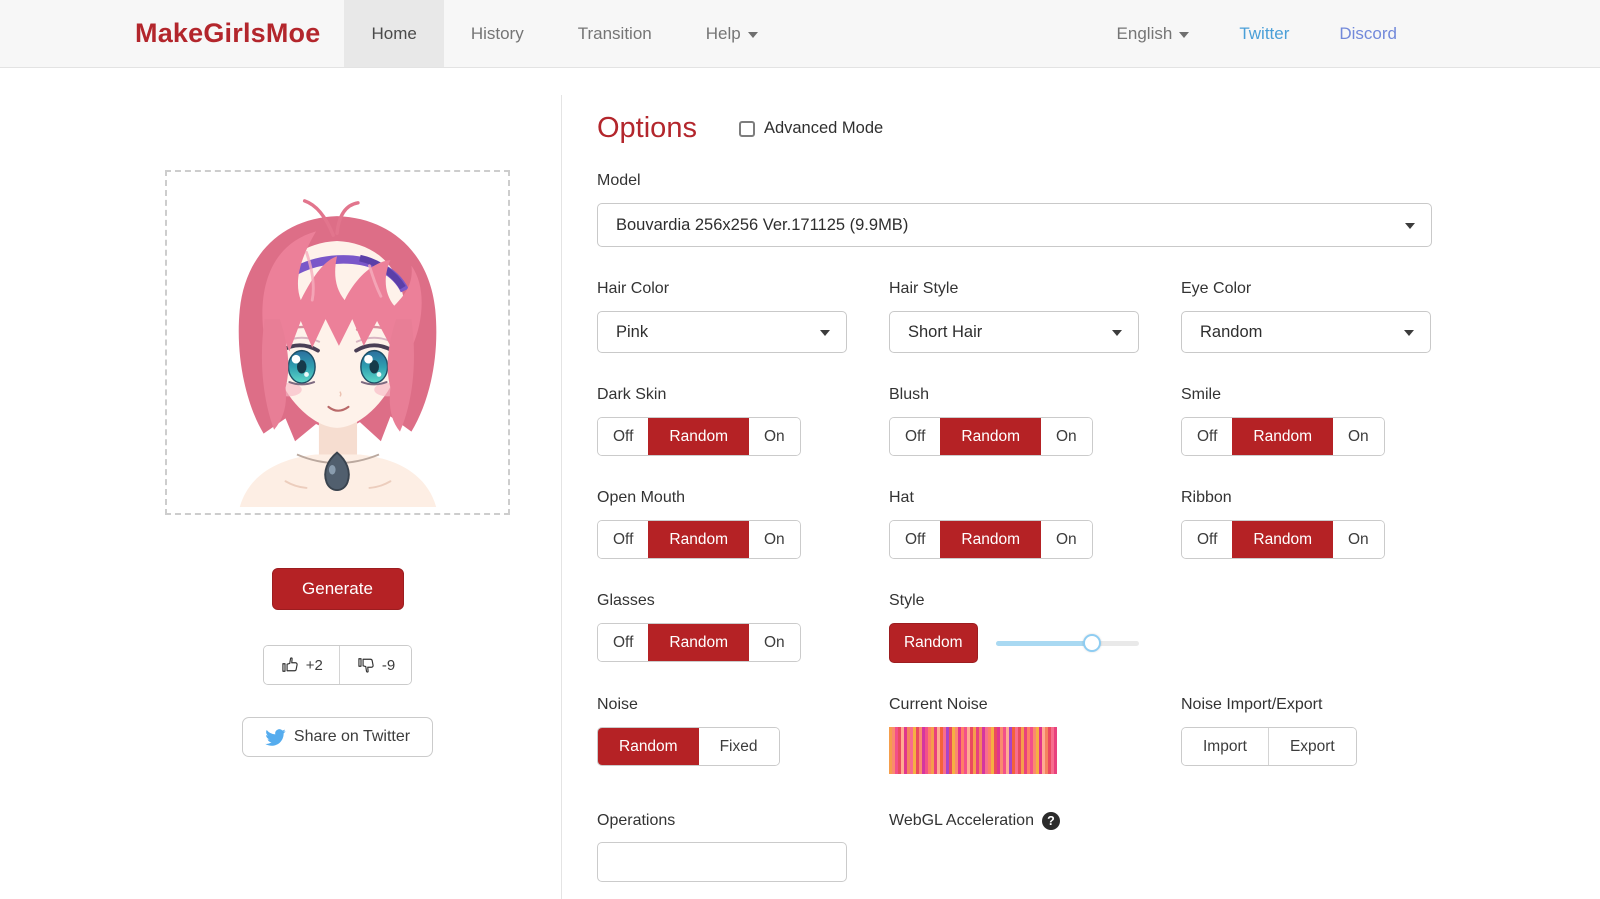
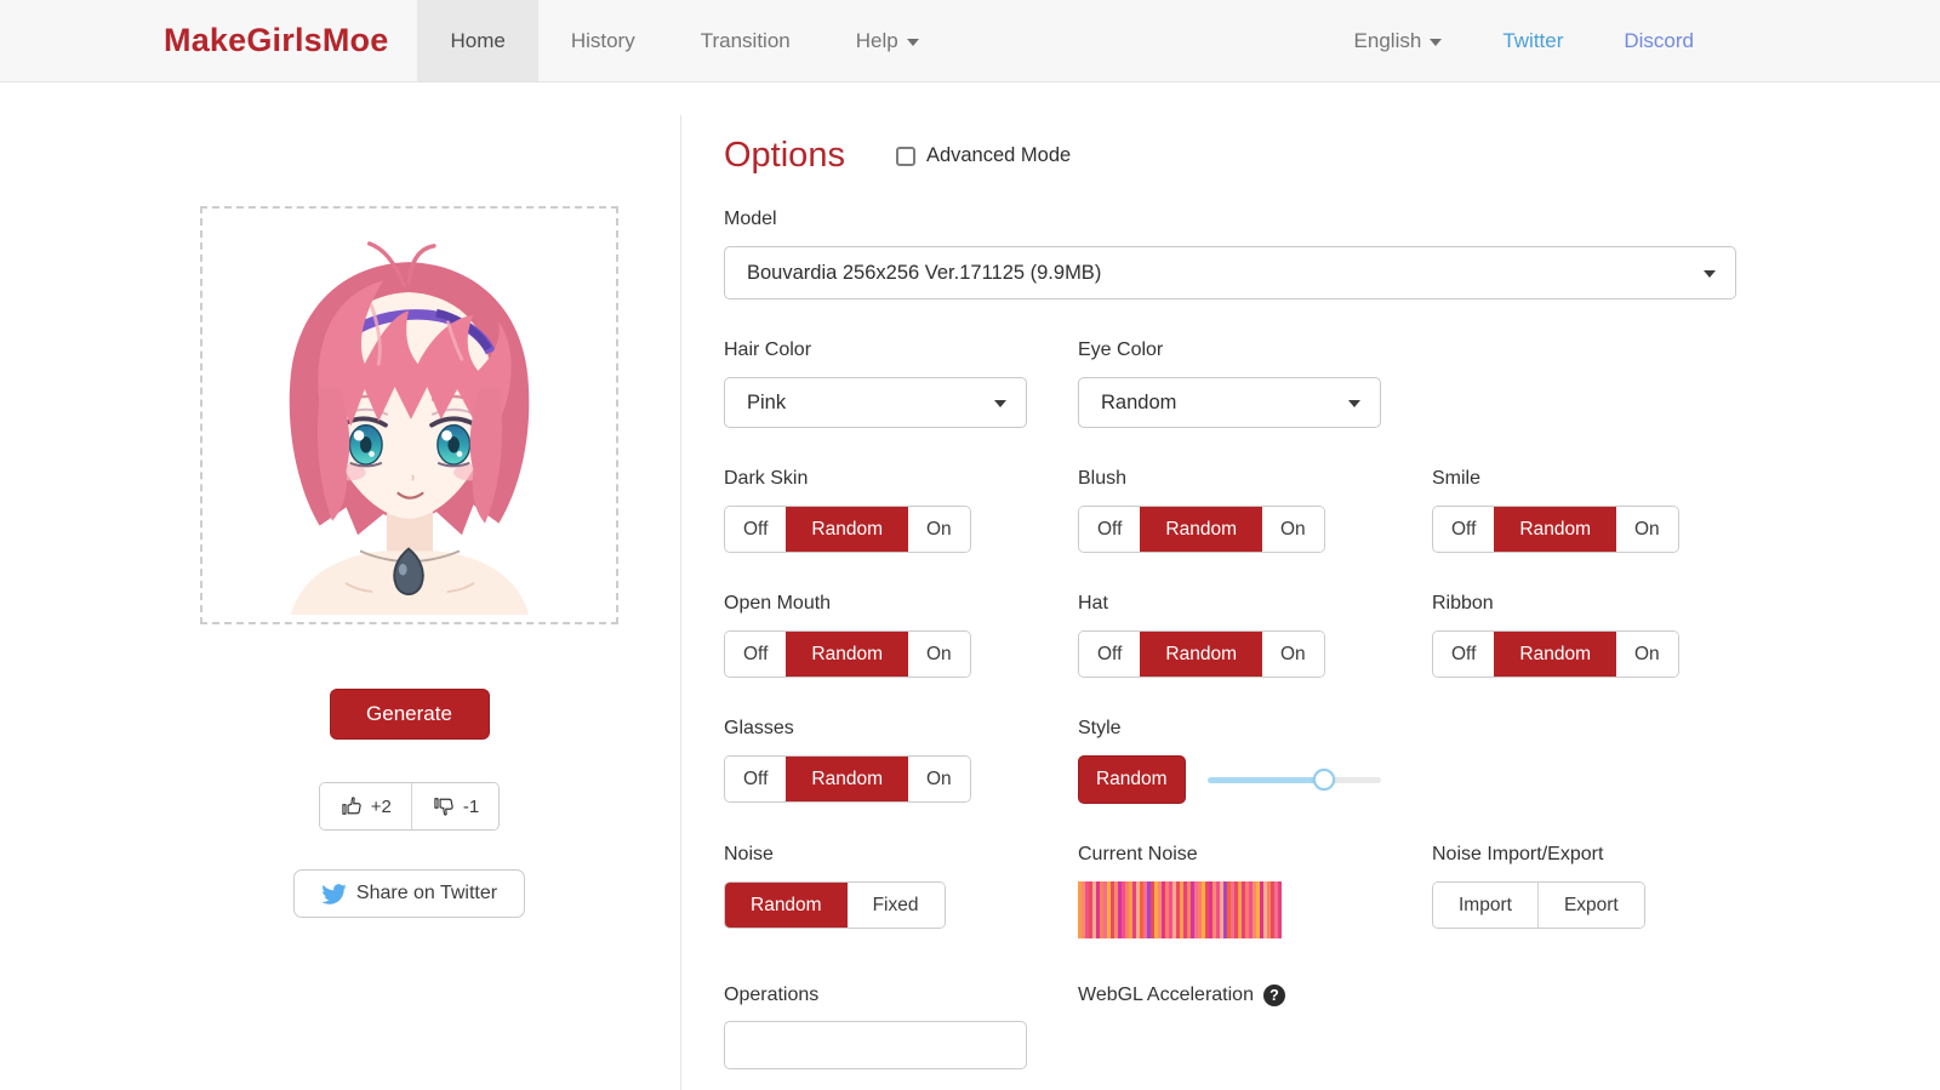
  MakeGirlsMoe
  Home
  History
  Transition
  Help
  English
  Twitter
  Discord
  Generate
  +2
- -9
+ -1
  Share on Twitter
  Options
  Advanced Mode
  Model
  Bouvardia 256x256 Ver.171125 (9.9MB)
  Hair Color
  Pink
- Hair Style
- Short Hair
  Eye Color
  Random
  Dark Skin
  Off
  Random
  On
  Blush
  Off
  Random
  On
  Smile
  Off
  Random
  On
  Open Mouth
  Off
  Random
  On
  Hat
  Off
  Random
  On
  Ribbon
  Off
  Random
  On
  Glasses
  Off
  Random
  On
  Style
  Random
  Noise
  Random
  Fixed
  Current Noise
  Noise Import/Export
  Import
  Export
  Operations
  WebGL Acceleration
  ?
